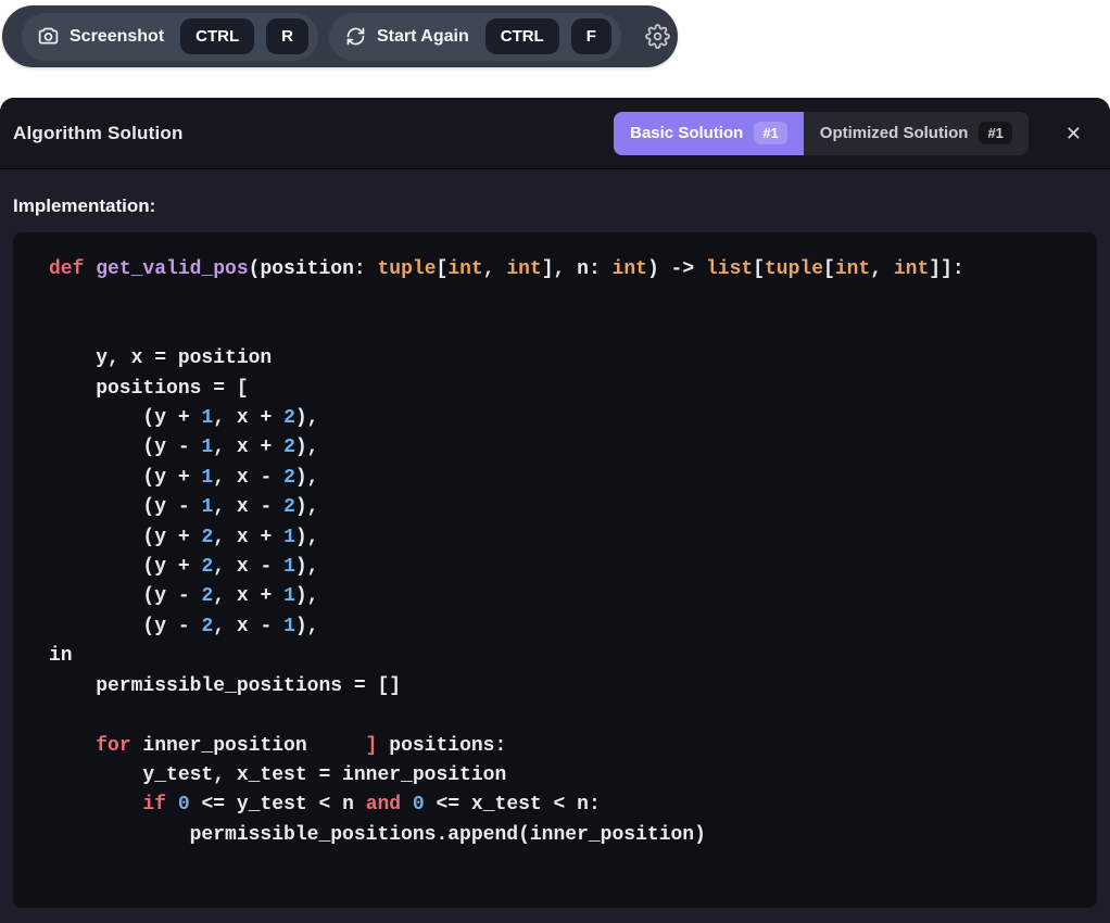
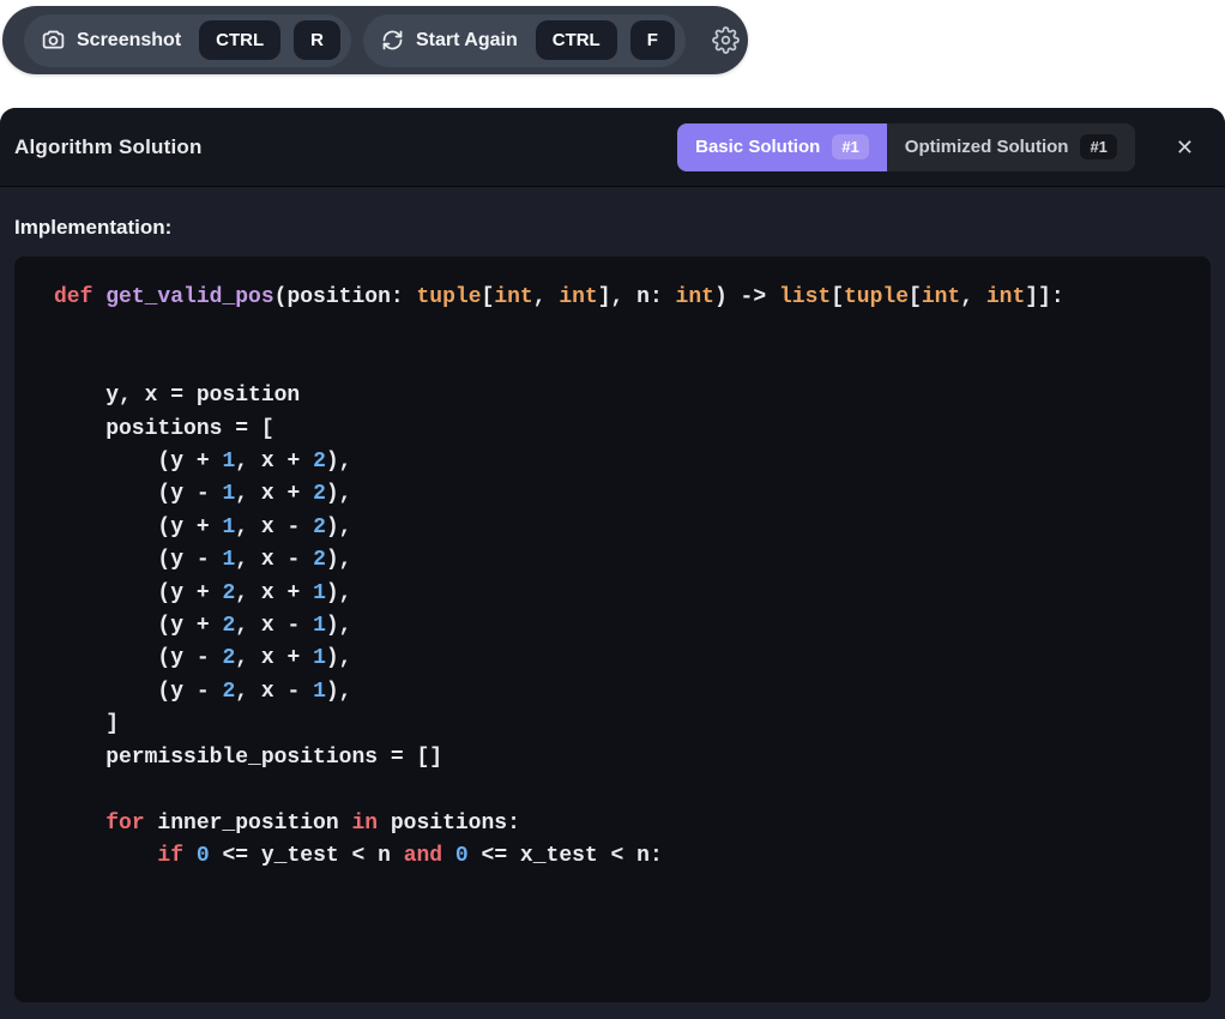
  Screenshot
  CTRL
  R
  Start Again
  CTRL
  F
  Algorithm Solution
  Basic Solution
  #1
  Optimized Solution
  #1
  ✕
  Implementation:
  def get_valid_pos(position: tuple[int, int], n: int) -> list[tuple[int, int]]:
  y, x = position
  positions = [
  (y + 1, x + 2),
  (y - 1, x + 2),
  (y + 1, x - 2),
  (y - 1, x - 2),
  (y + 2, x + 1),
  (y + 2, x - 1),
  (y - 2, x + 1),
  (y - 2, x - 1),
- in
+ ]
  permissible_positions = []
- for inner_position ] positions:
+ for inner_position in positions:
- y_test, x_test = inner_position
  if 0 <= y_test < n and 0 <= x_test < n:
- permissible_positions.append(inner_position)
